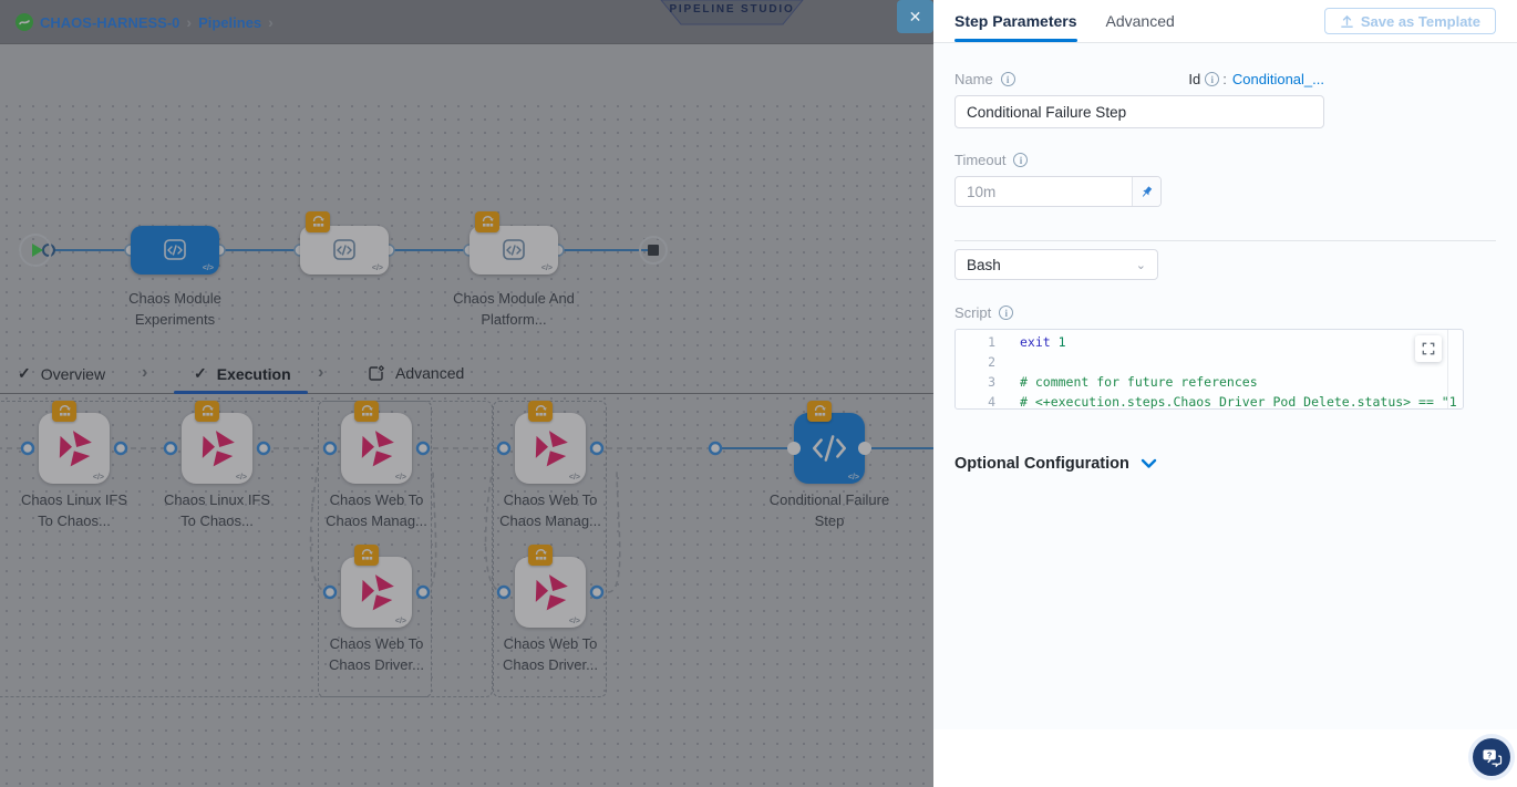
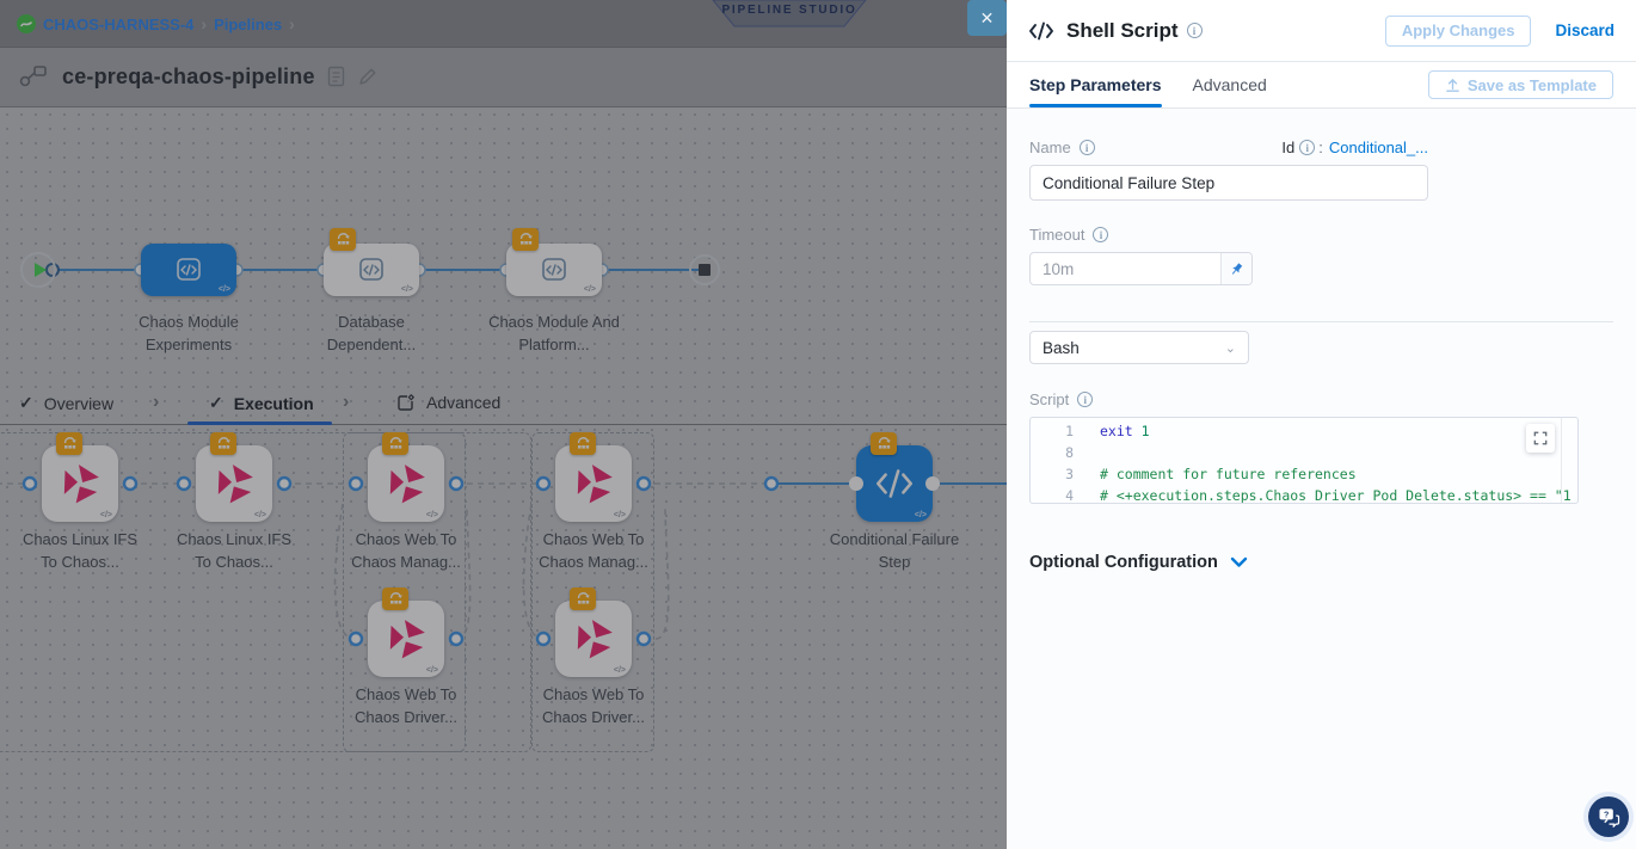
- CHAOS-HARNESS-0
+ CHAOS-HARNESS-4
  Pipelines
  PIPELINE STUDIO
+ ce-preqa-chaos-pipeline
  Chaos Module Experiments
+ Database Dependent...
  Chaos Module And Platform...
  Overview
  ›
  Execution
  ›
  Advanced
  Chaos Linux IFS To Chaos...
  Chaos Linux IFS To Chaos...
  Chaos Web To Chaos Manag...
  Chaos Web To Chaos Manag...
  Conditional Failure Step
  Chaos Web To Chaos Driver...
  Chaos Web To Chaos Driver...
+ Shell Script
+ Apply Changes
+ Discard
  Step Parameters
  Advanced
  Save as Template
  Name
  Id
  :
  Conditional_...
  Conditional Failure Step
  Timeout
  10m
  Bash
  ⌄
  Script
  1
  exit 1
- 2
+ 8
  3
  # comment for future references
  4
  # <+execution.steps.Chaos_Driver_Pod_Delete.status> == "1
  Optional Configuration
  ?
